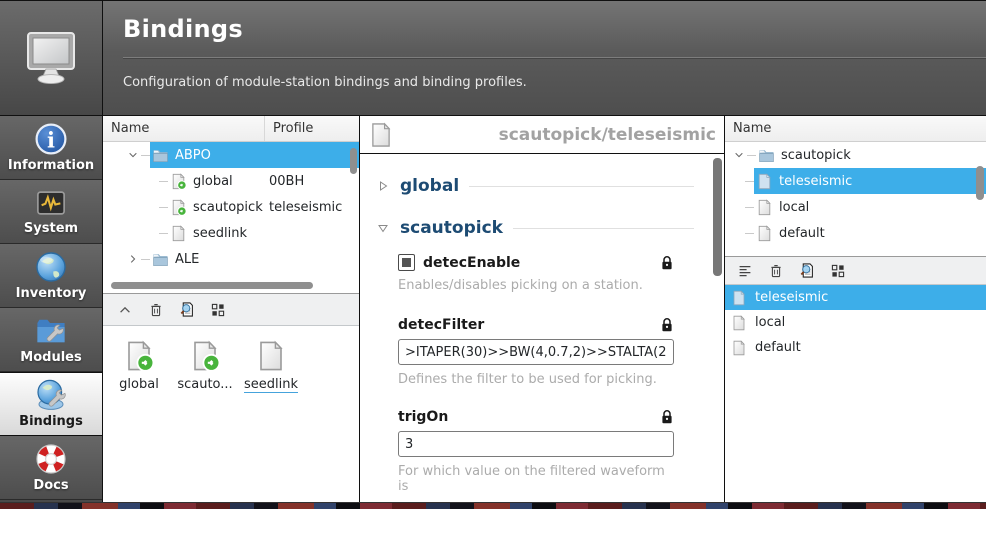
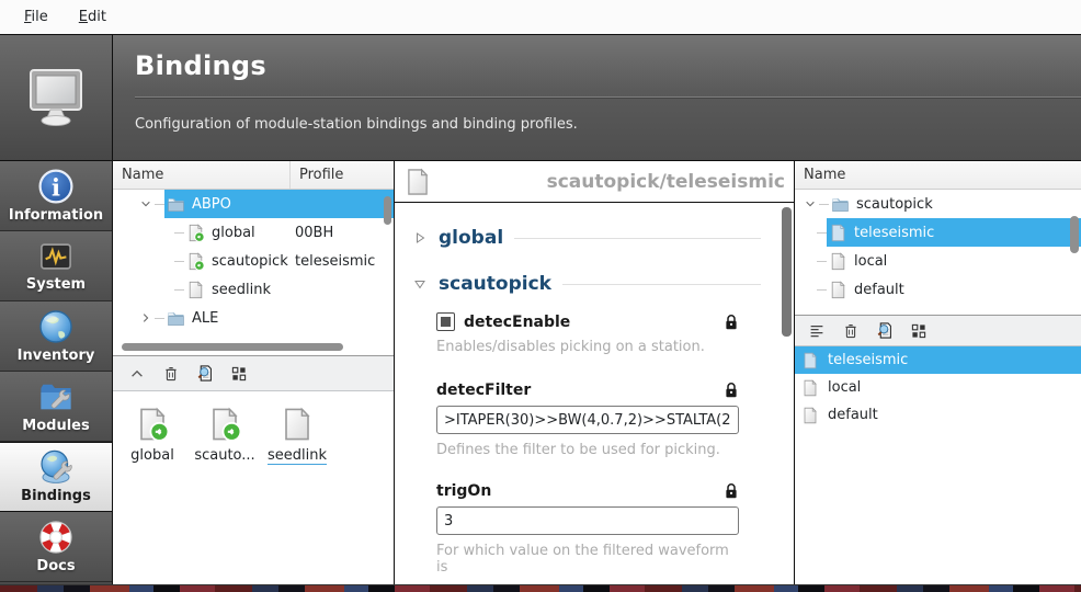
+ File
+ Edit
  Bindings
  Configuration of module-station bindings and binding profiles.
  Information
  System
  Inventory
  Modules
  Bindings
  Docs
  Name
  Profile
  ABPO
  global
  00BH
  scautopick
  teleseismic
  seedlink
  ALE
  global
  scauto...
  seedlink
  scautopick/teleseismic
  global
  scautopick
  detecEnable
  Enables/disables picking on a station.
  detecFilter
  >ITAPER(30)>>BW(4,0.7,2)>>STALTA(2
  Defines the filter to be used for picking.
  trigOn
  3
  For which value on the filtered waveform is
  Name
  scautopick
  teleseismic
  local
  default
  teleseismic
  local
  default
